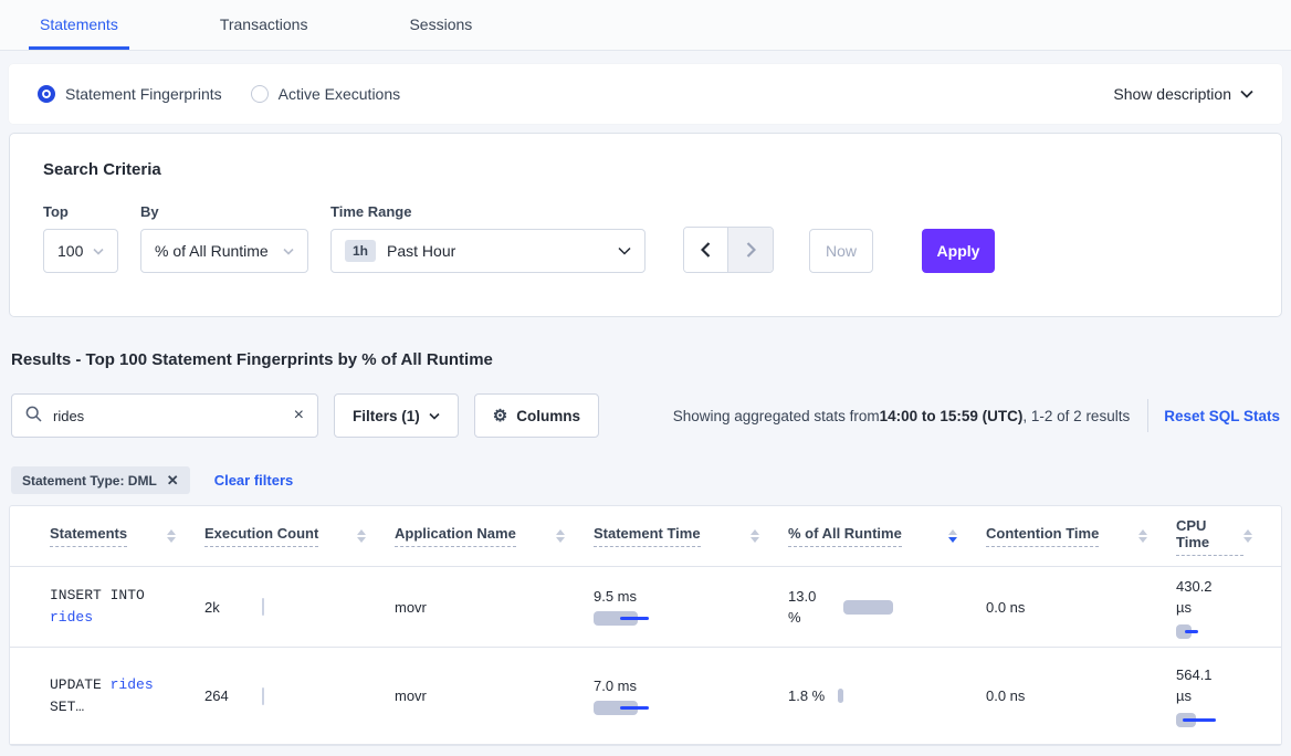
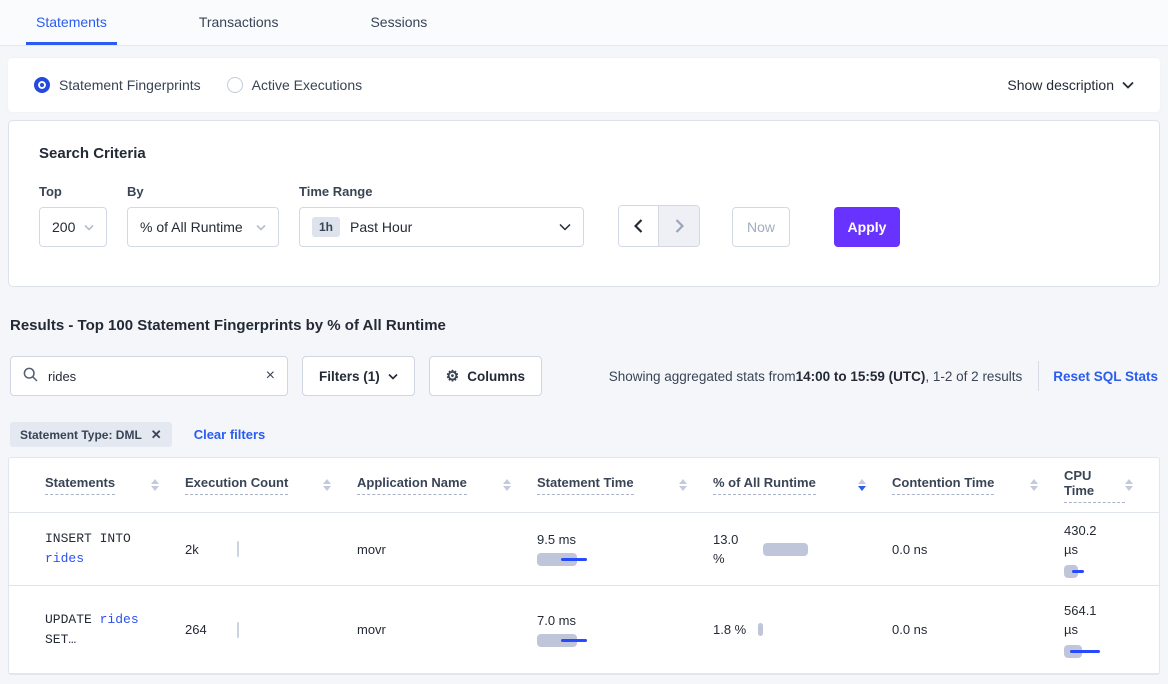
  Statements
  Transactions
  Sessions
  Statement Fingerprints
  Active Executions
  Show description
  Search Criteria
  Top
- 100
+ 200
  By
  % of All Runtime
  Time Range
  1h
  Past Hour
  Now
  Apply
  Results - Top 100 Statement Fingerprints by % of All Runtime
  rides
  ×
  Filters (1)
  ⚙
  Columns
  Showing aggregated stats from
  14:00 to 15:59 (UTC)
  , 1-2 of 2 results
  Reset SQL Stats
  Statement Type: DML
  ✕
  Clear filters
  Statements
  Execution Count
  Application Name
  Statement Time
  % of All Runtime
  Contention Time
  CPU Time
  INSERT INTO rides
  2k
  movr
  9.5 ms
  13.0 %
  0.0 ns
  430.2 µs
  UPDATE rides SET…
  264
  movr
  7.0 ms
  1.8 %
  0.0 ns
  564.1 µs
